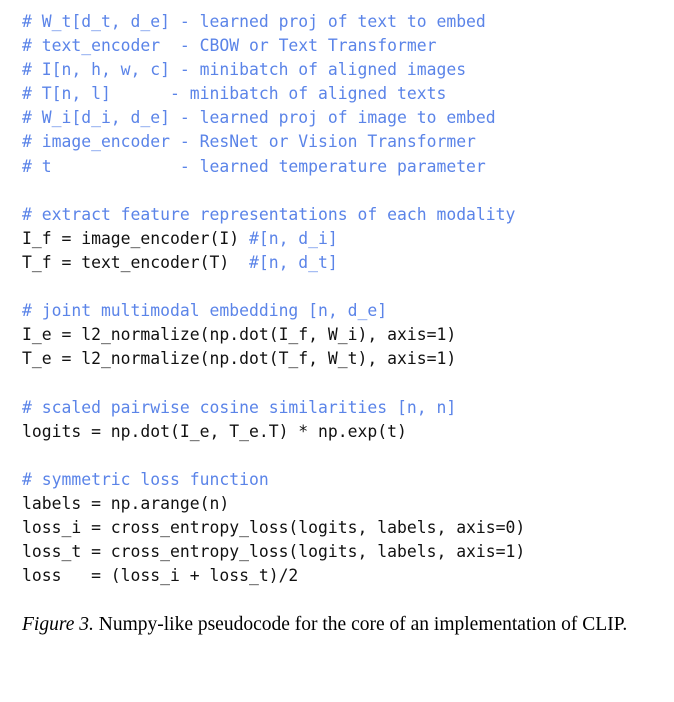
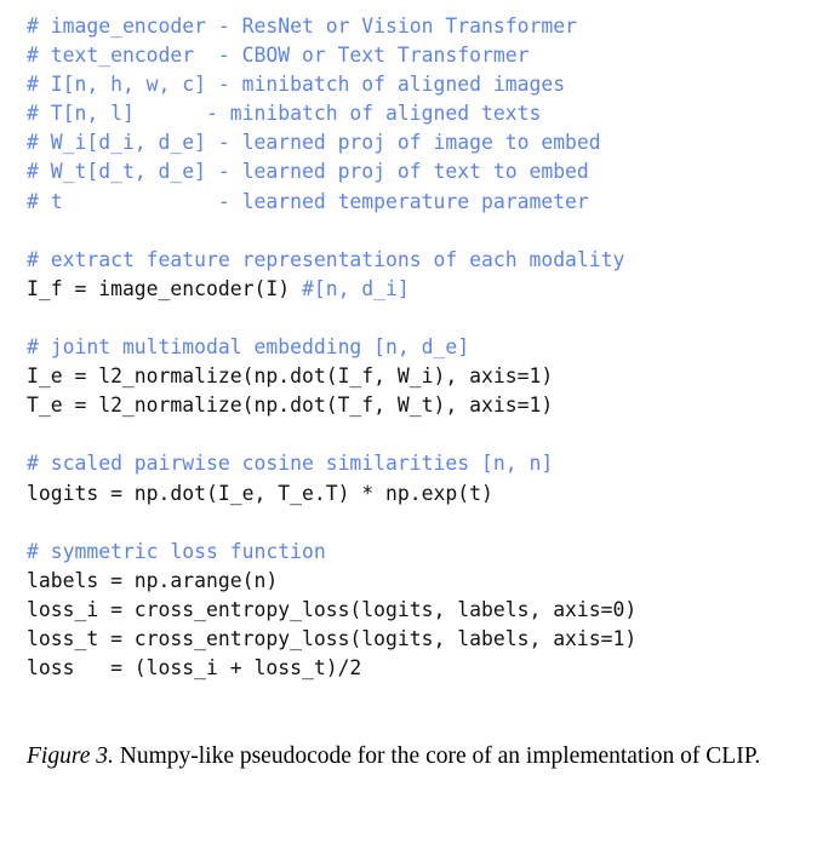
- # W_t[d_t, d_e] - learned proj of text to embed
+ # image_encoder - ResNet or Vision Transformer
  # text_encoder - CBOW or Text Transformer
  # I[n, h, w, c] - minibatch of aligned images
  # T[n, l] - minibatch of aligned texts
  # W_i[d_i, d_e] - learned proj of image to embed
- # image_encoder - ResNet or Vision Transformer
+ # W_t[d_t, d_e] - learned proj of text to embed
  # t - learned temperature parameter
  # extract feature representations of each modality
  I_f = image_encoder(I) #[n, d_i]
- T_f = text_encoder(T) #[n, d_t]
  # joint multimodal embedding [n, d_e]
  I_e = l2_normalize(np.dot(I_f, W_i), axis=1)
  T_e = l2_normalize(np.dot(T_f, W_t), axis=1)
  # scaled pairwise cosine similarities [n, n]
  logits = np.dot(I_e, T_e.T) * np.exp(t)
  # symmetric loss function
  labels = np.arange(n)
  loss_i = cross_entropy_loss(logits, labels, axis=0)
  loss_t = cross_entropy_loss(logits, labels, axis=1)
  loss = (loss_i + loss_t)/2
  Figure 3. Numpy-like pseudocode for the core of an implementation of CLIP.
